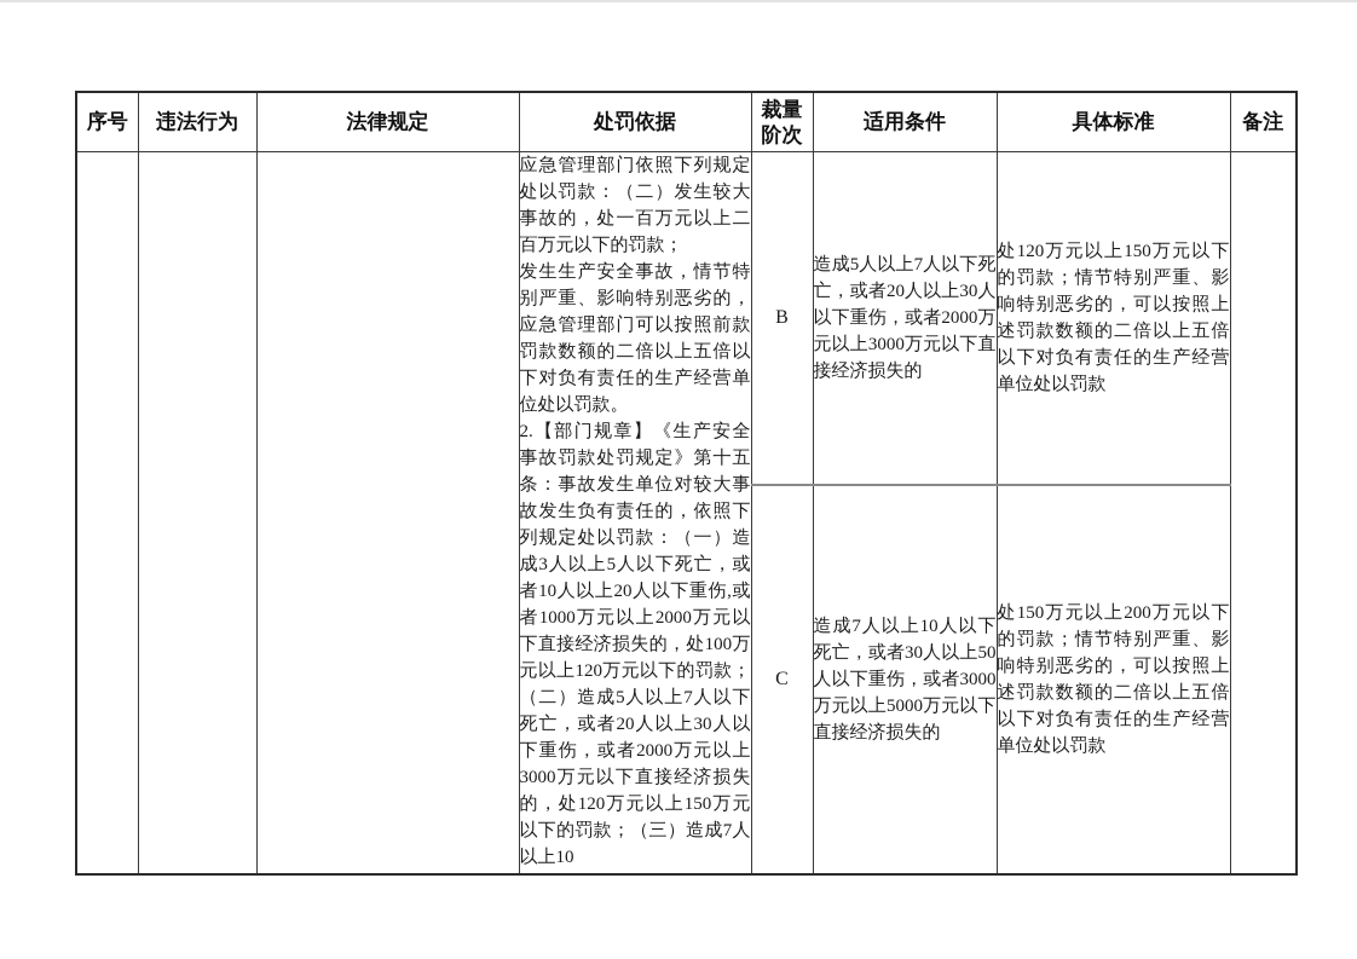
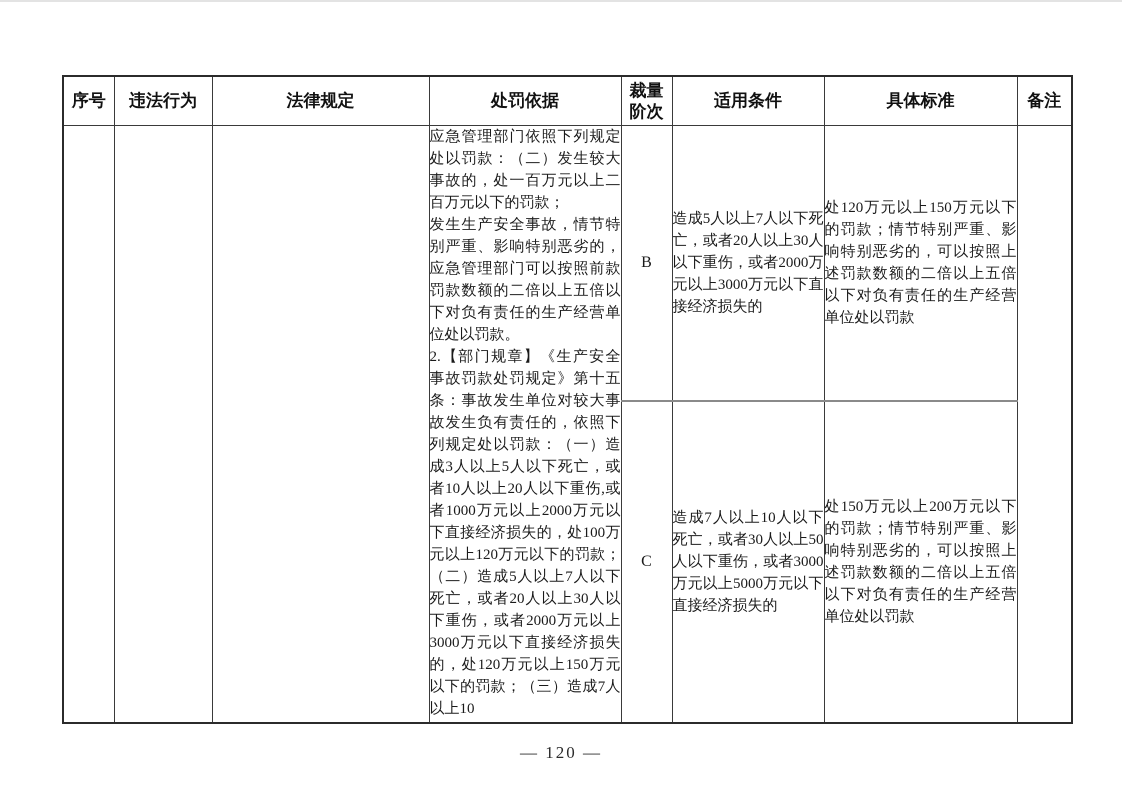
  序号	违法行为	法律规定	处罚依据	裁量阶次	适用条件	具体标准	备注
  			应急管理部门依照下列规定处以罚款：（二）发生较大事故的，处一百万元以上二百万元以下的罚款； 发生生产安全事故，情节特别严重、影响特别恶劣的，应急管理部门可以按照前款罚款数额的二倍以上五倍以下对负有责任的生产经营单位处以罚款。 2.【部门规章】《生产安全事故罚款处罚规定》第十五条：事故发生单位对较大事故发生负有责任的，依照下列规定处以罚款：（一）造成3人以上5人以下死亡，或者10人以上20人以下重伤,或者1000万元以上2000万元以下直接经济损失的，处100万元以上120万元以下的罚款；（二）造成5人以上7人以下死亡，或者20人以上30人以下重伤，或者2000万元以上3000万元以下直接经济损失的，处120万元以上150万元以下的罚款；（三）造成7人以上10	B	造成5人以上7人以下死亡，或者20人以上30人以下重伤，或者2000万元以上3000万元以下直接经济损失的	处120万元以上150万元以下的罚款；情节特别严重、影响特别恶劣的，可以按照上述罚款数额的二倍以上五倍以下对负有责任的生产经营单位处以罚款
  C	造成7人以上10人以下死亡，或者30人以上50人以下重伤，或者3000万元以上5000万元以下直接经济损失的	处150万元以上200万元以下的罚款；情节特别严重、影响特别恶劣的，可以按照上述罚款数额的二倍以上五倍以下对负有责任的生产经营单位处以罚款
+ — 120 —
